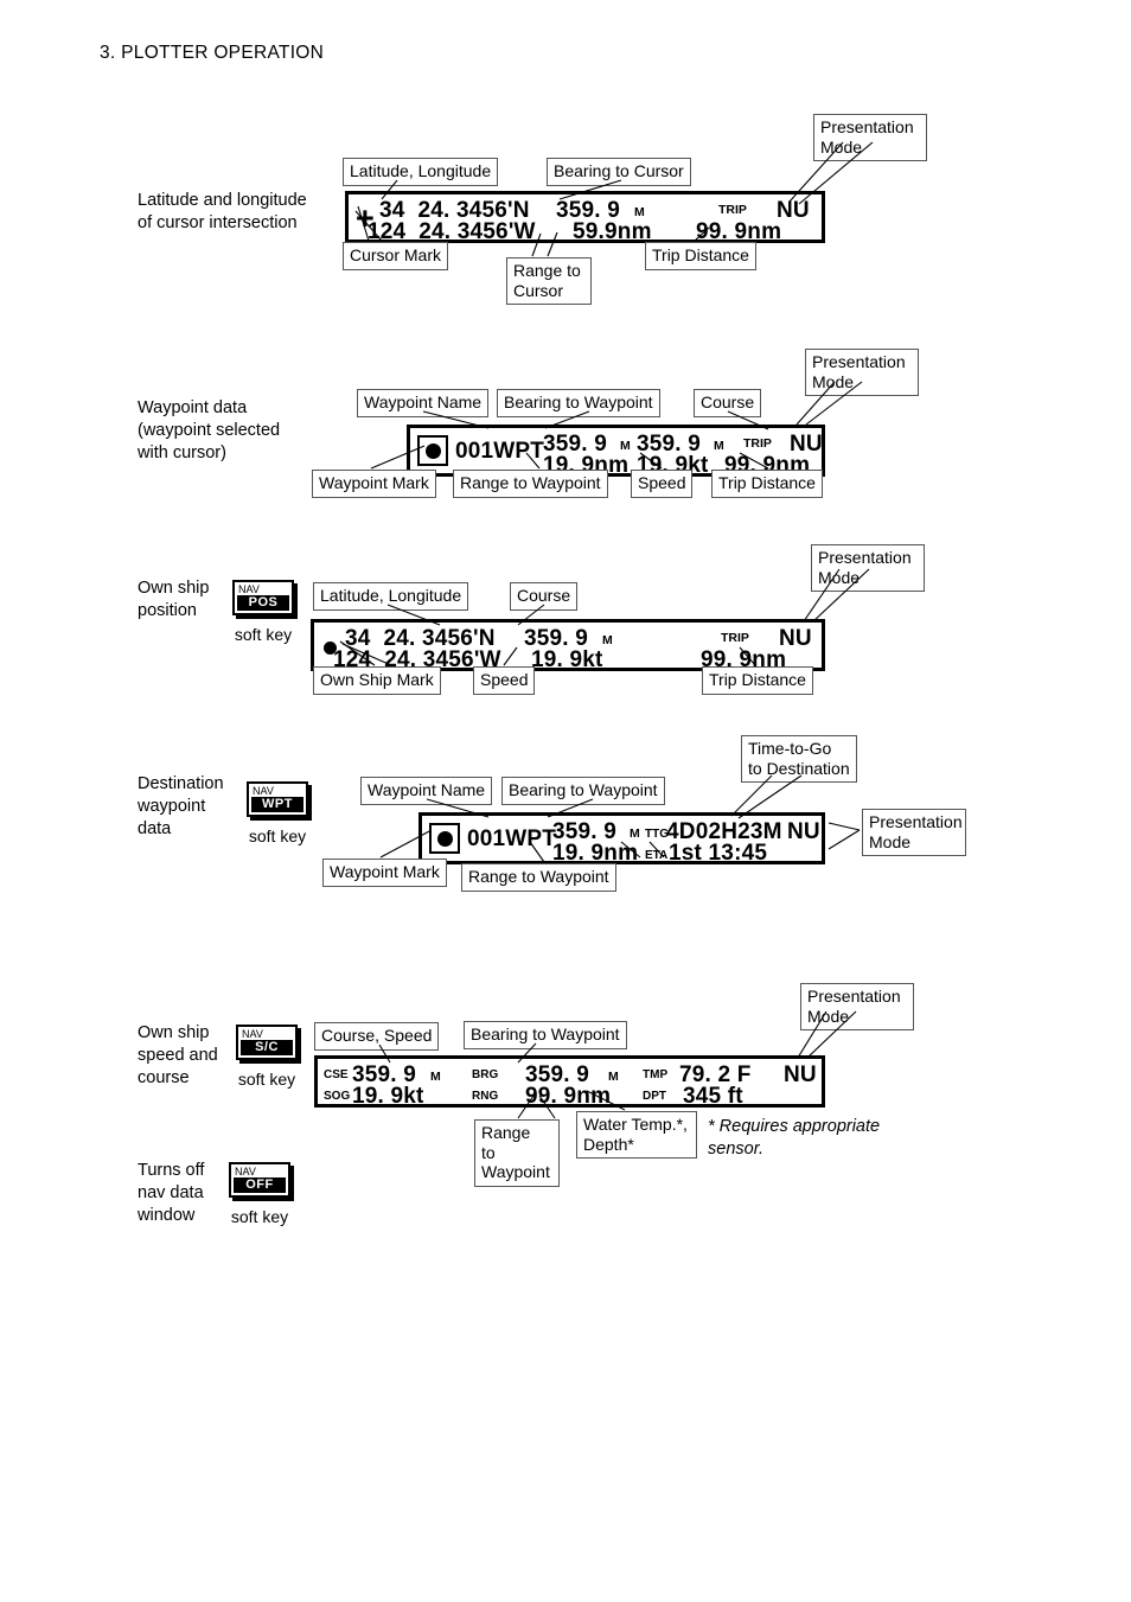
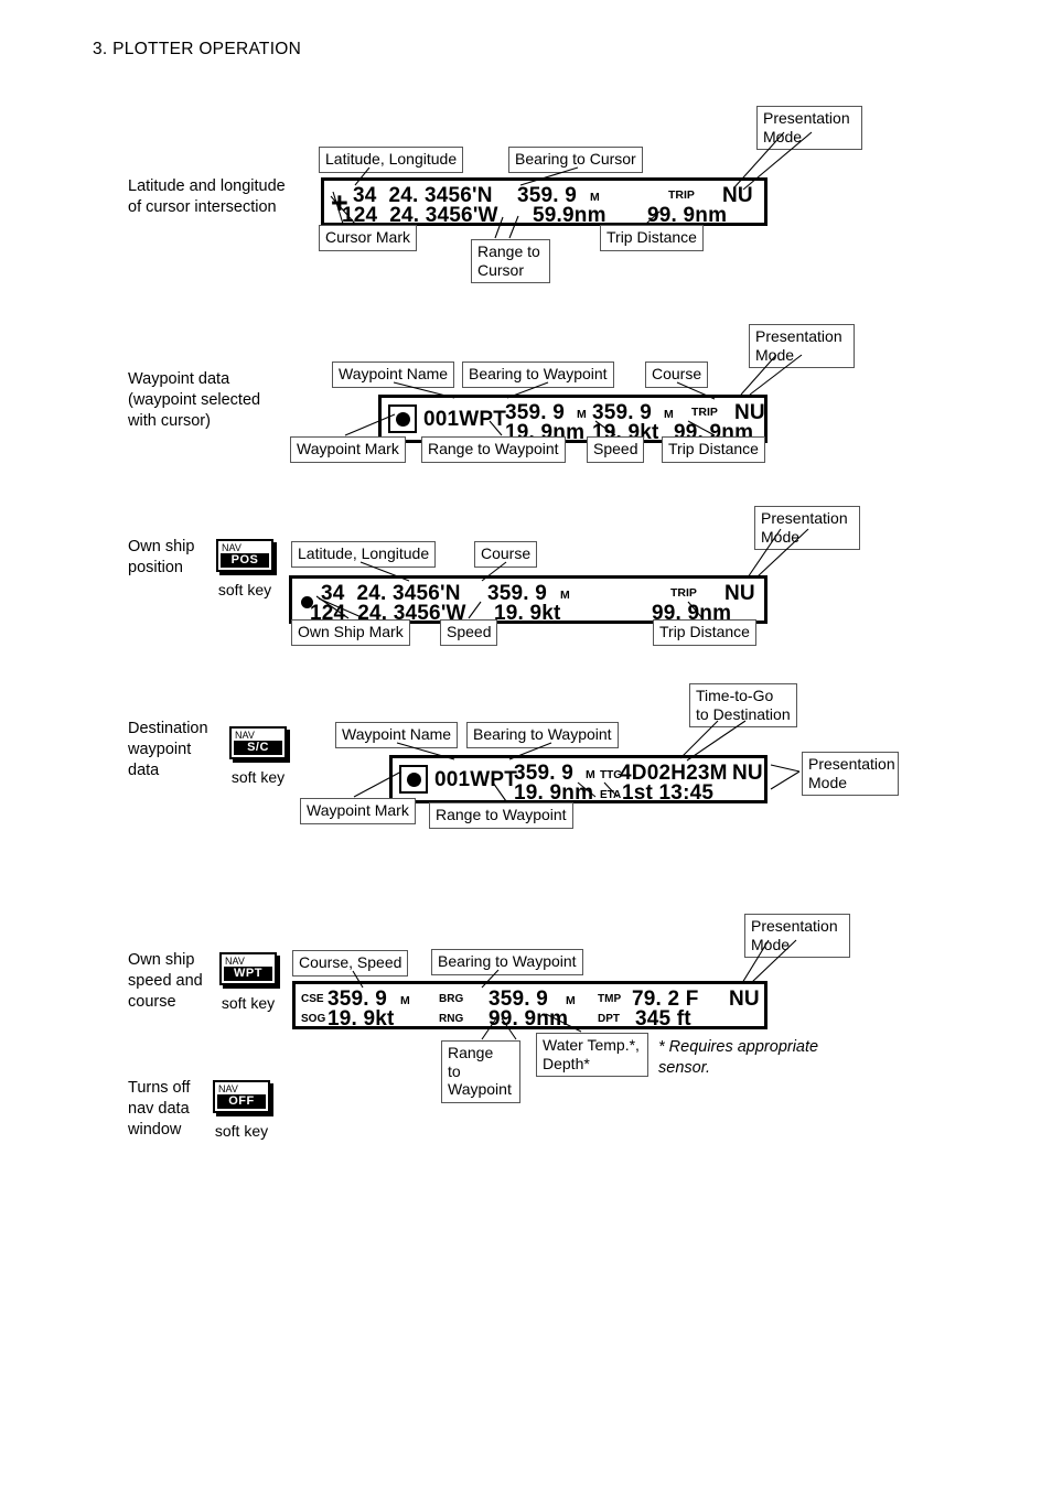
  3. PLOTTER OPERATION
  Latitude and longitude
  of cursor intersection
  +
  34 24. 3456'N
  24 24. 3456'W
  359. 9
  M
  59.9nm
  TRIP
  99. 9nm
  NU
  Latitude, Longitude
  Bearing to Cursor
  Presentation
  Mde
  Cursor Mark
  Range to
  Cursor
  Trip Distance
  Waypoint data
  (waypoint selected
  with cursor)
  001WPT
  359. 9
  M
  359. 9
  M
  19. 9nm
  19. 9kt
  TRIP
  99. 9nm
  NU
  Waypoint Name
  Bearing to Waypoint
  Course
  Presentation
  Mode
  Waypoint Mark
  Range to Waypoint
  Speed
  Trip Distance
  Own ship
  position
  NAV
  POS
  soft key
  34 24. 3456'N
  124 24. 3456'W
  359. 9
  M
  19. 9kt
  TRIP
  99. 9nm
  NU
  Latitude, Longitude
  Course
  Presentation
  Mode
  Own Ship Mark
  Speed
  Trip Distance
  Destination
  waypoint
  data
  NAV
- WPT
+ S/C
  soft key
  001WPT
  359. 9
  M
  TTG
  4D02H23M
  19. 9nm
  ETA
  1st 13:45
  NU
  Waypoint Name
  Bearing to Waypoint
  Time-to-Go
  to Destination
  Presentation
  Mode
  Waypoint Mark
  Range to Waypoint
  Own ship
  speed and
  course
  NAV
- S/C
+ WPT
  soft key
  CSE
  359. 9
  M
  SOG
  19. 9kt
  BRG
  359. 9
  M
  RNG
  99. 9nm
  TMP
  79. 2 F
  DPT
  345 ft
  NU
  Course, Speed
  Bearing to Waypoint
  Presentation
  Mode
  Range
  to
  Waypoint
  Water Temp.*,
  Depth*
  * Requires appropriate
  sensor.
  Turns off
  nav data
  window
  NAV
  OFF
  soft key
